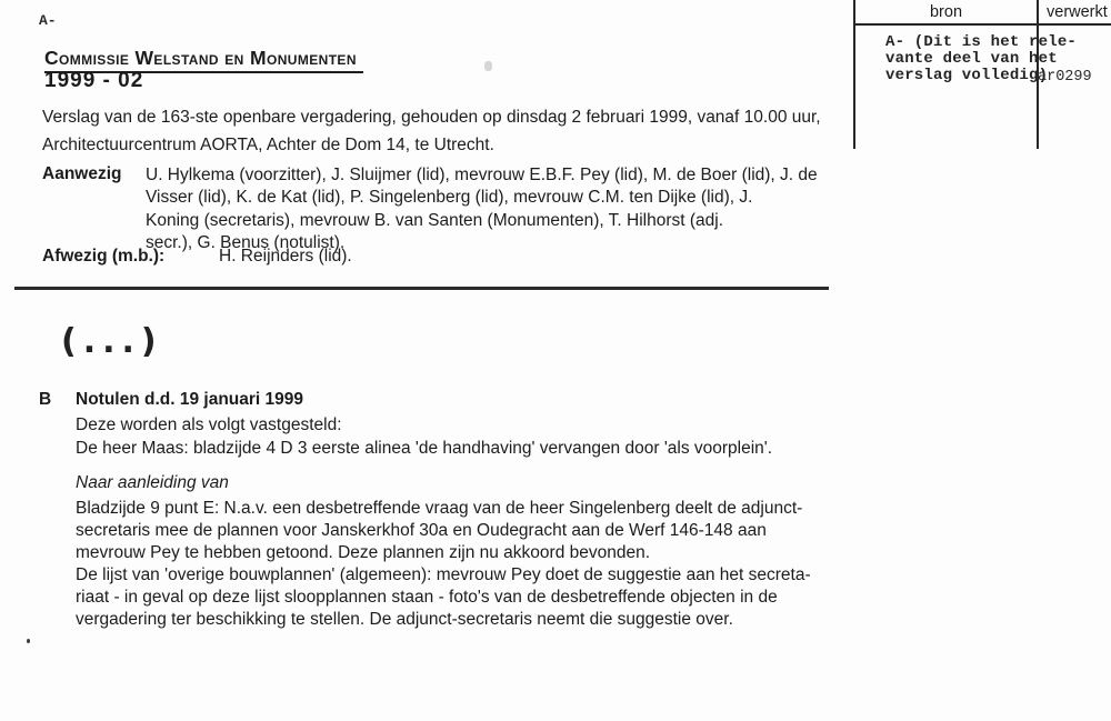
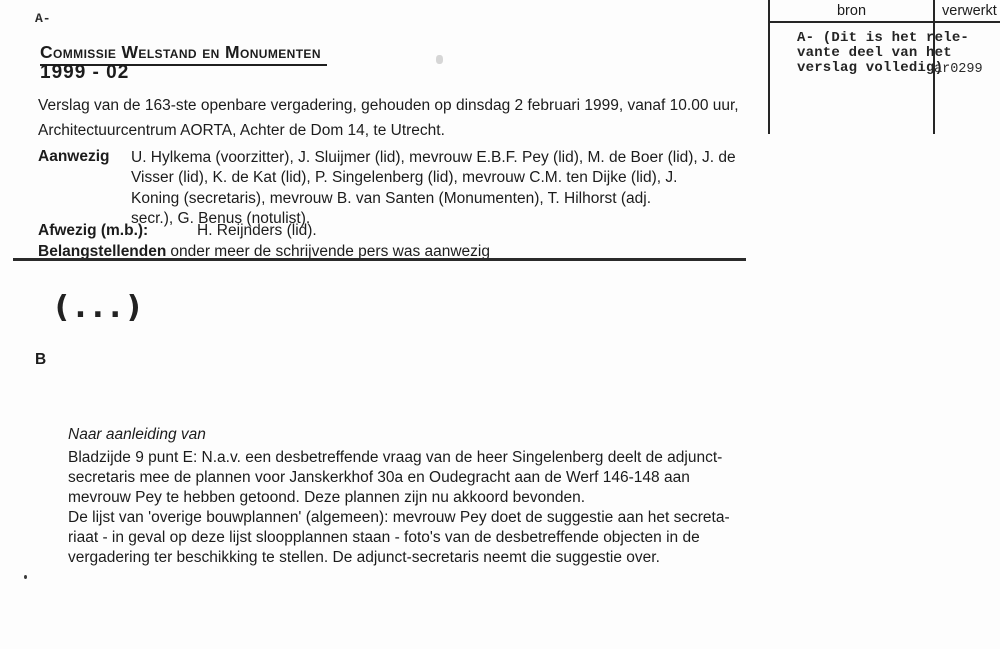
  A-
  bron
  verwerkt
  A- (Dit is het rele-
  vante deel van het
  verslag volledig)
  ar0299
  Commissie Welstand en Monumenten
  1999 - 02
  Verslag van de 163-ste openbare vergadering, gehouden op dinsdag 2 februari 1999, vanaf 10.00 uur,
  Architectuurcentrum AORTA, Achter de Dom 14, te Utrecht.
  Aanwezig
  U. Hylkema (voorzitter), J. Sluijmer (lid), mevrouw E.B.F. Pey (lid), M. de Boer (lid), J. de
  Visser (lid), K. de Kat (lid), P. Singelenberg (lid), mevrouw C.M. ten Dijke (lid), J.
  Koning (secretaris), mevrouw B. van Santen (Monumenten), T. Hilhorst (adj.
  secr.), G. Benus (notulist).
  Afwezig (m.b.):
  H. Reijnders (lid).
+ Belangstellenden onder meer de schrijvende pers was aanwezig
  (...)
  B
- Notulen d.d. 19 januari 1999
- Deze worden als volgt vastgesteld:
- De heer Maas: bladzijde 4 D 3 eerste alinea 'de handhaving' vervangen door 'als voorplein'.
  Naar aanleiding van
  Bladzijde 9 punt E: N.a.v. een desbetreffende vraag van de heer Singelenberg deelt de adjunct-
  secretaris mee de plannen voor Janskerkhof 30a en Oudegracht aan de Werf 146-148 aan
  mevrouw Pey te hebben getoond. Deze plannen zijn nu akkoord bevonden.
  De lijst van 'overige bouwplannen' (algemeen): mevrouw Pey doet de suggestie aan het secreta-
  riaat - in geval op deze lijst sloopplannen staan - foto's van de desbetreffende objecten in de
  vergadering ter beschikking te stellen. De adjunct-secretaris neemt die suggestie over.
